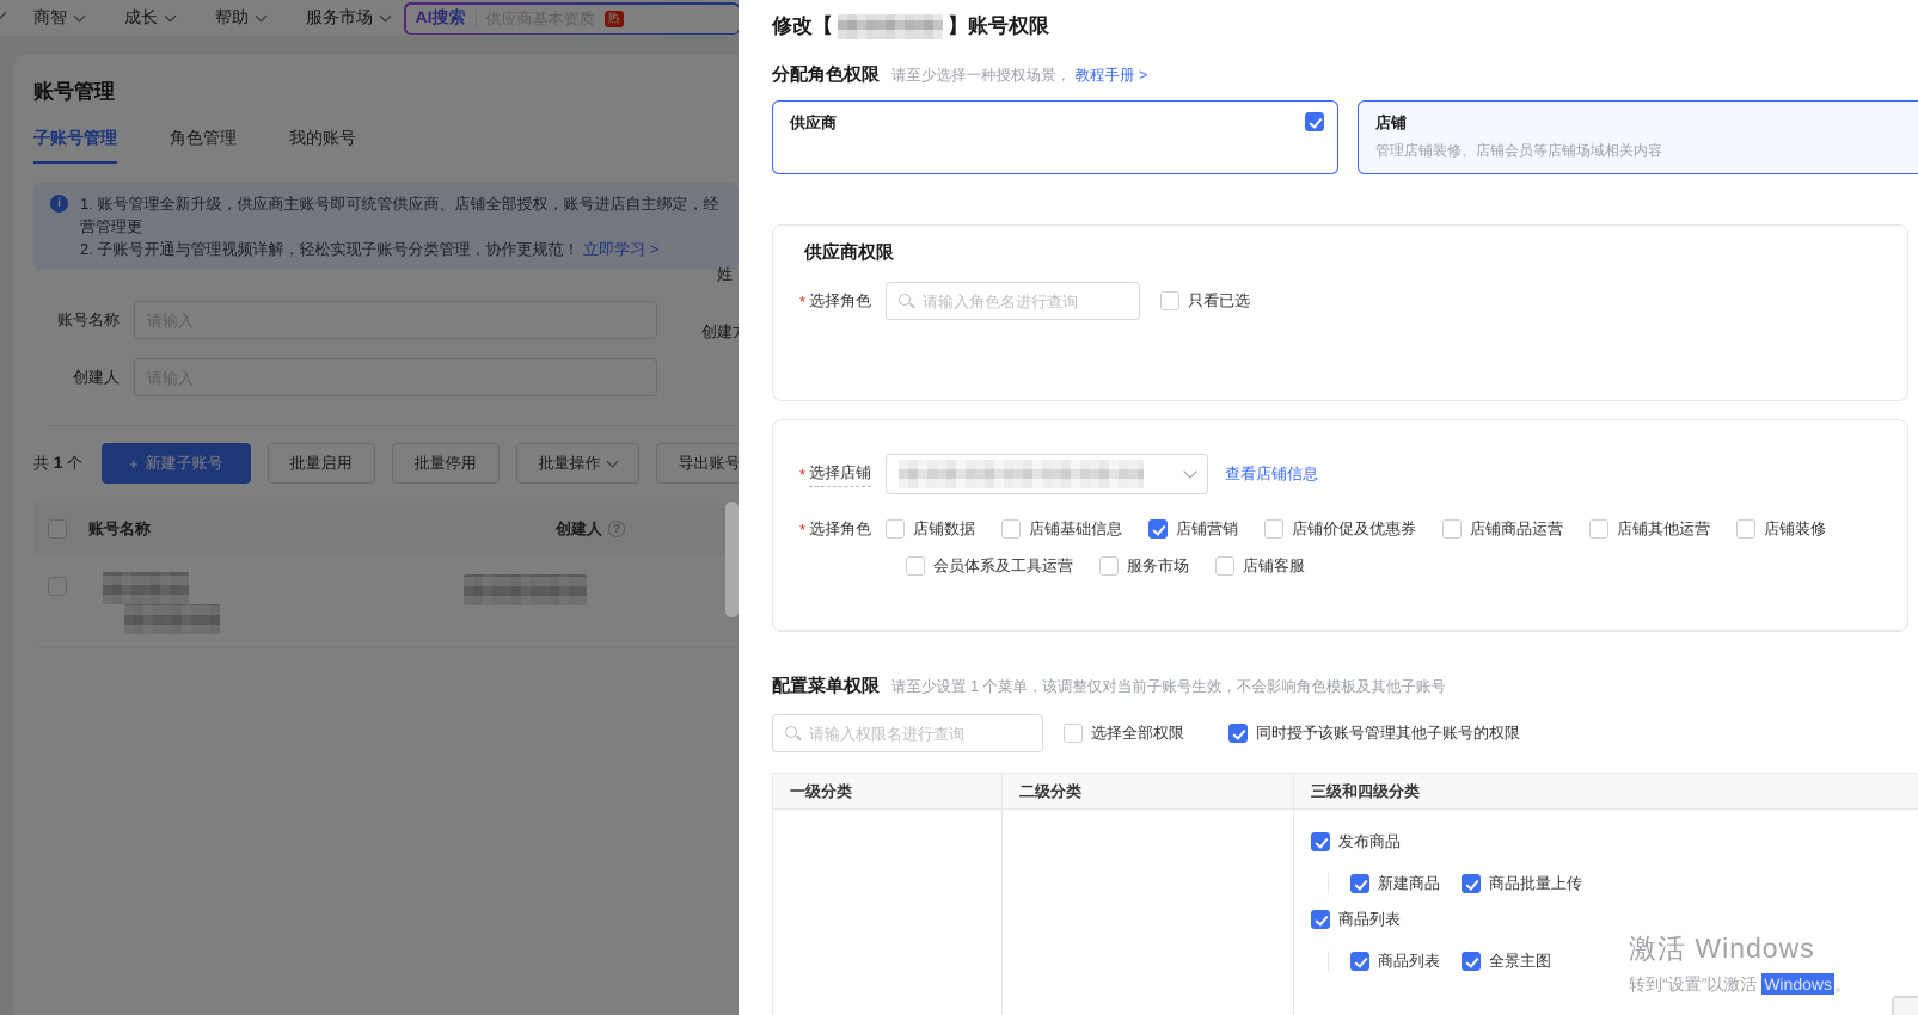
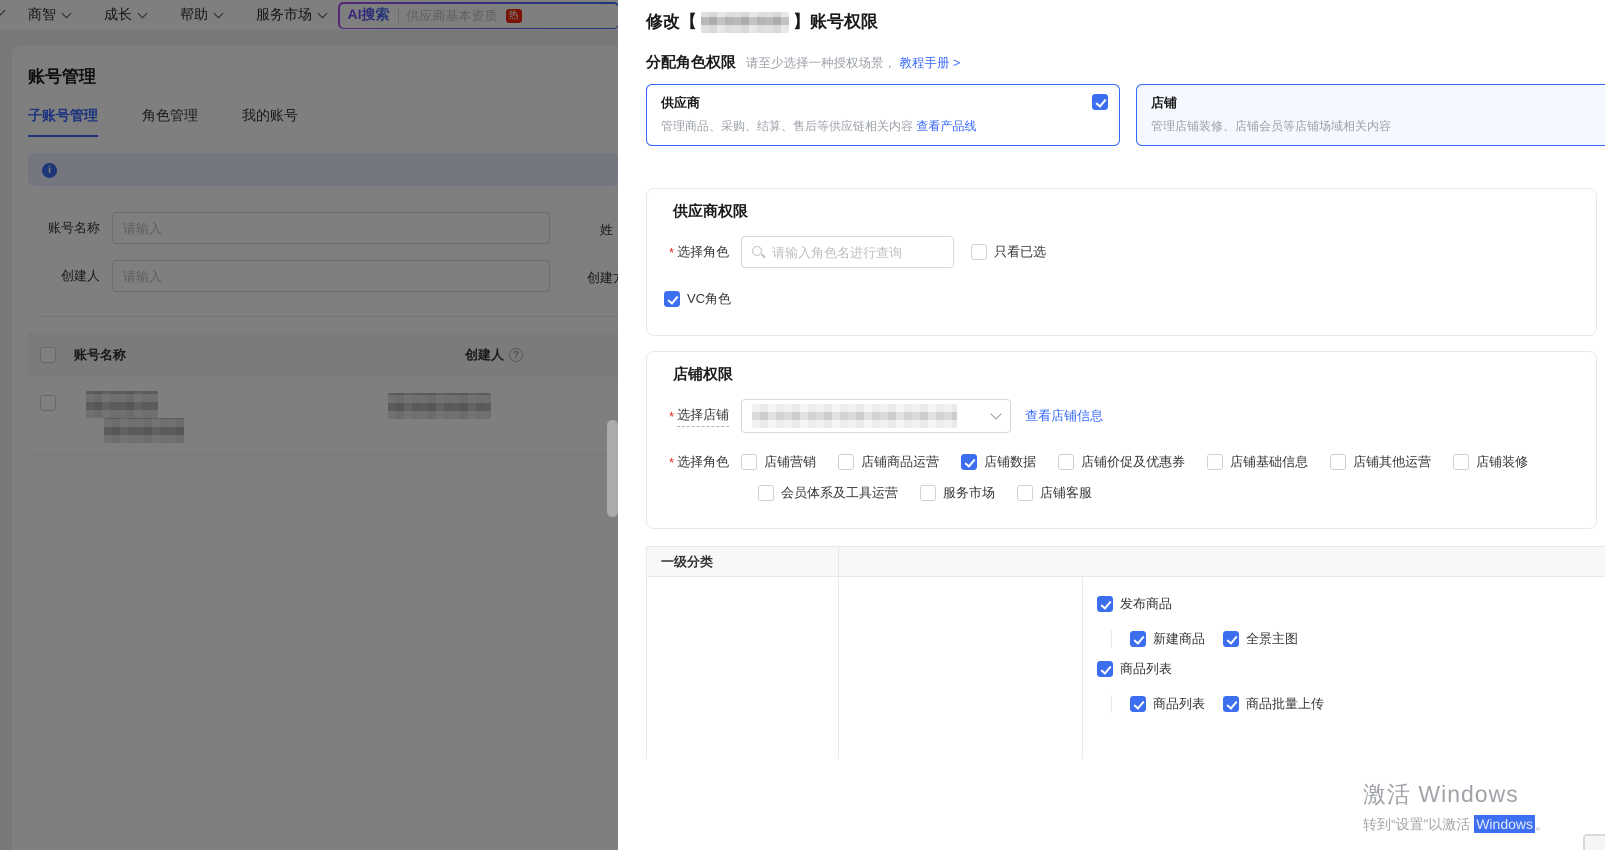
  商智
  成长
  帮助
  服务市场
  AI搜索
  供应商基本资质
  热
  账号管理
  子账号管理
  角色管理
  我的账号
  i
- 1. 账号管理全新升级，供应商主账号即可统管供应商、店铺全部授权，账号进店自主绑定，经营管理更
- 2. 子账号开通与管理视频详解，轻松实现子账号分类管理，协作更规范！ 立即学习 >
  账号名称
  请输入
  创建人
  请输入
- 共 1 个
- +
- 新建子账号
- 批量启用
- 批量停用
- 批量操作
- 导出账号
  账号名称
  创建人
  ?
  姓
  修改【
  】账号权限
  分配角色权限
  请至少选择一种授权场景， 教程手册 >
  供应商
+ 管理商品、采购、结算、售后等供应链相关内容 查看产品线
  店铺
  管理店铺装修、店铺会员等店铺场域相关内容
  供应商权限
  *
  选择角色
  请输入角色名进行查询
  只看已选
+ VC角色
+ 店铺权限
  *
  选择店铺
  查看店铺信息
  *
  选择角色
- 店铺数据
+ 店铺营销
- 店铺基础信息
+ 店铺商品运营
- 店铺营销
+ 店铺数据
  店铺价促及优惠券
- 店铺商品运营
+ 店铺基础信息
  店铺其他运营
  店铺装修
  会员体系及工具运营
  服务市场
  店铺客服
- 配置菜单权限
- 请至少设置 1 个菜单，该调整仅对当前子账号生效，不会影响角色模板及其他子账号
- 请输入权限名进行查询
- 选择全部权限
- 同时授予该账号管理其他子账号的权限
  一级分类
- 二级分类
- 三级和四级分类
  发布商品
  新建商品
- 商品批量上传
+ 全景主图
  商品列表
  商品列表
- 全景主图
+ 商品批量上传
  激活 Windows
  转到“设置”以激活 Windows 。
